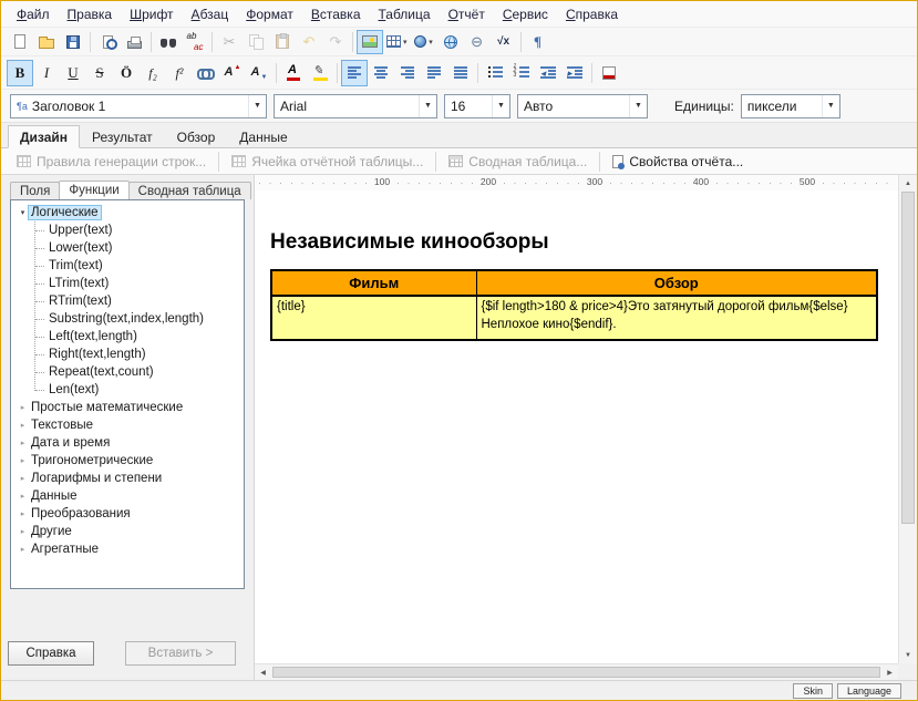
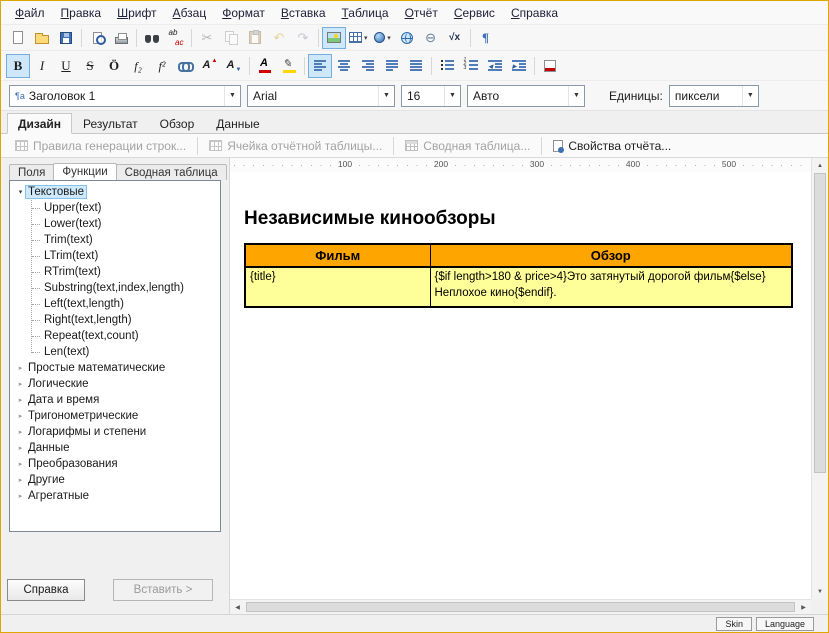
  Файл
  Правка
  Шрифт
  Абзац
  Формат
  Вставка
  Таблица
  Отчёт
  Сервис
  Справка
  ✂
  ↶
  ↷
  ⊖
  √x
  ¶
  B
  I
  U
  S
  Ö
  f₂
  f²
  ¶a
  Заголовок 1
  Arial
  16
  Авто
  Единицы:
  пиксели
  Дизайн
  Результат
  Обзор
  Данные
  Правила генерации строк...
  Ячейка отчётной таблицы...
  Сводная таблица...
  Свойства отчёта...
  Поля
  Функции
  Сводная таблица
- Логические
+ Текстовые
  Upper(text)
  Lower(text)
  Trim(text)
  LTrim(text)
  RTrim(text)
  Substring(text,index,length)
  Left(text,length)
  Right(text,length)
  Repeat(text,count)
  Len(text)
  Простые математические
- Текстовые
+ Логические
  Дата и время
  Тригонометрические
  Логарифмы и степени
  Данные
  Преобразования
  Другие
  Агрегатные
  Справка
  Вставить >
  100
  200
  300
  400
  500
  Независимые кинообзоры
  Фильм	Обзор
  {title}	{$if length>180 & price>4}Это затянутый дорогой фильм{$else}Неплохое кино{$endif}.
  Skin
  Language
